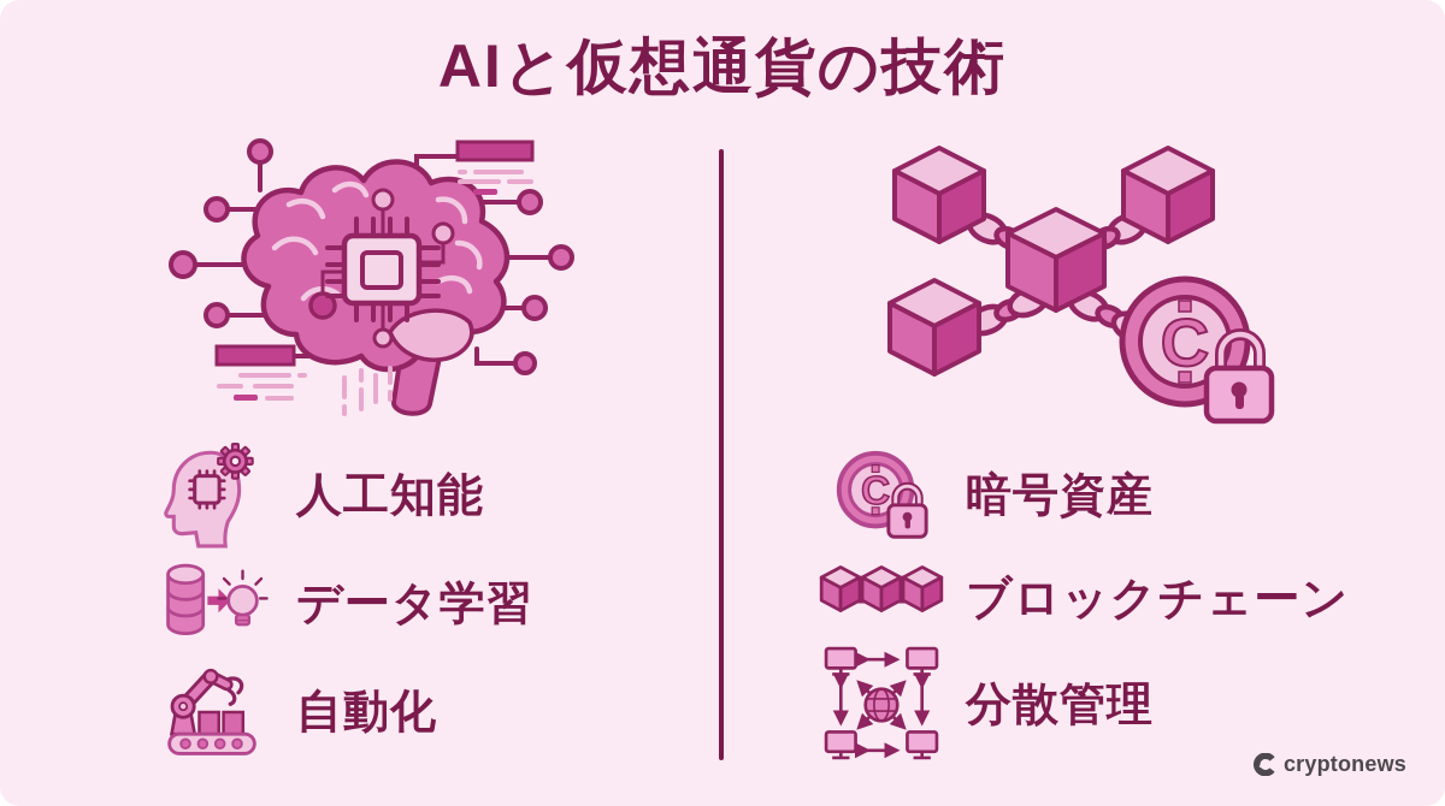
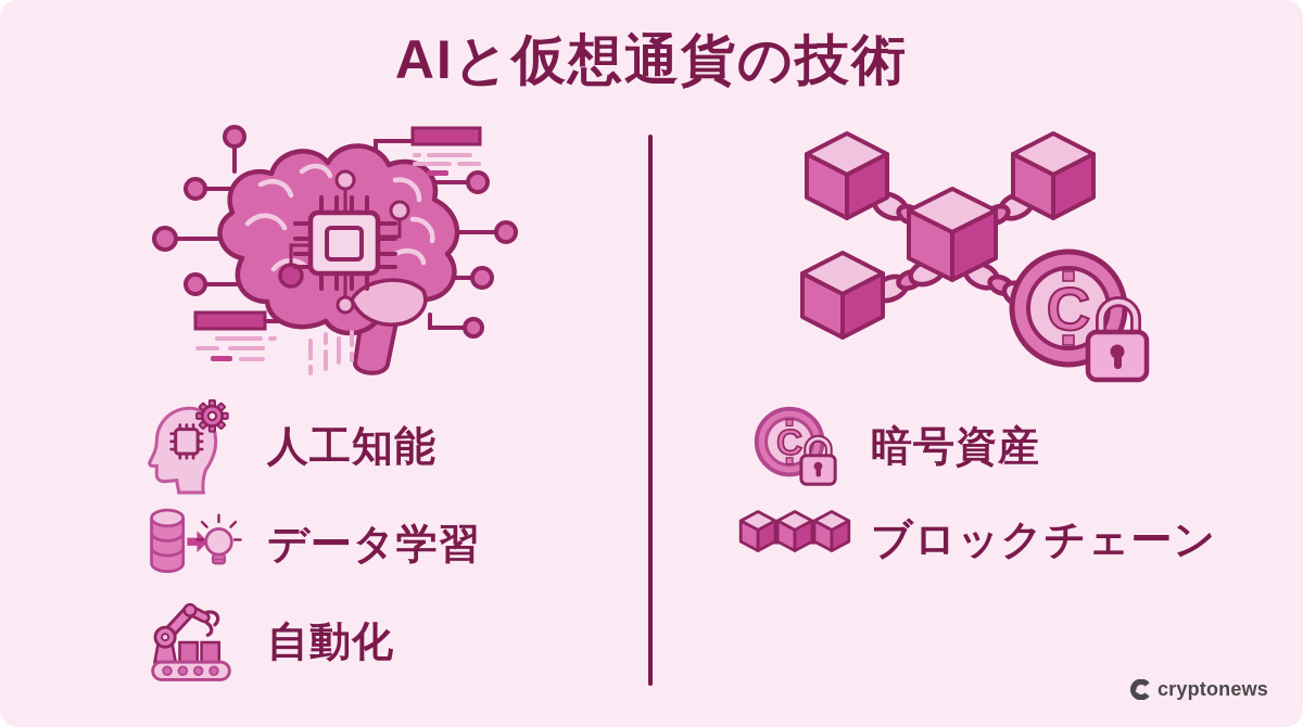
  AIと仮想通貨の技術
  C
  人工知能
  データ学習
  自動化
  C
  暗号資産
  ブロックチェーン
- 分散管理
  cryptonews
